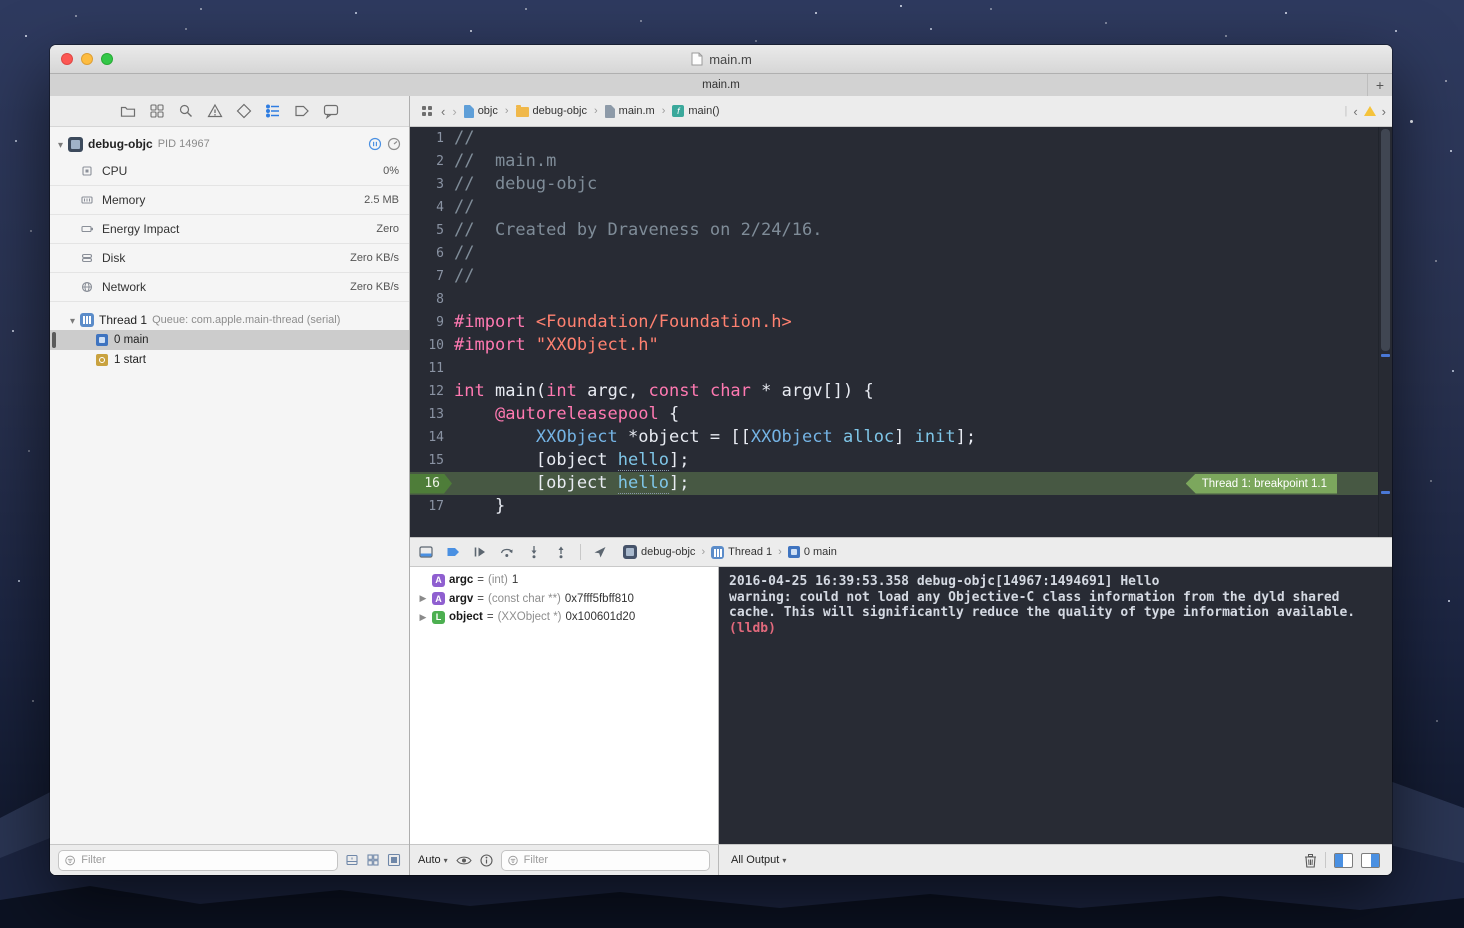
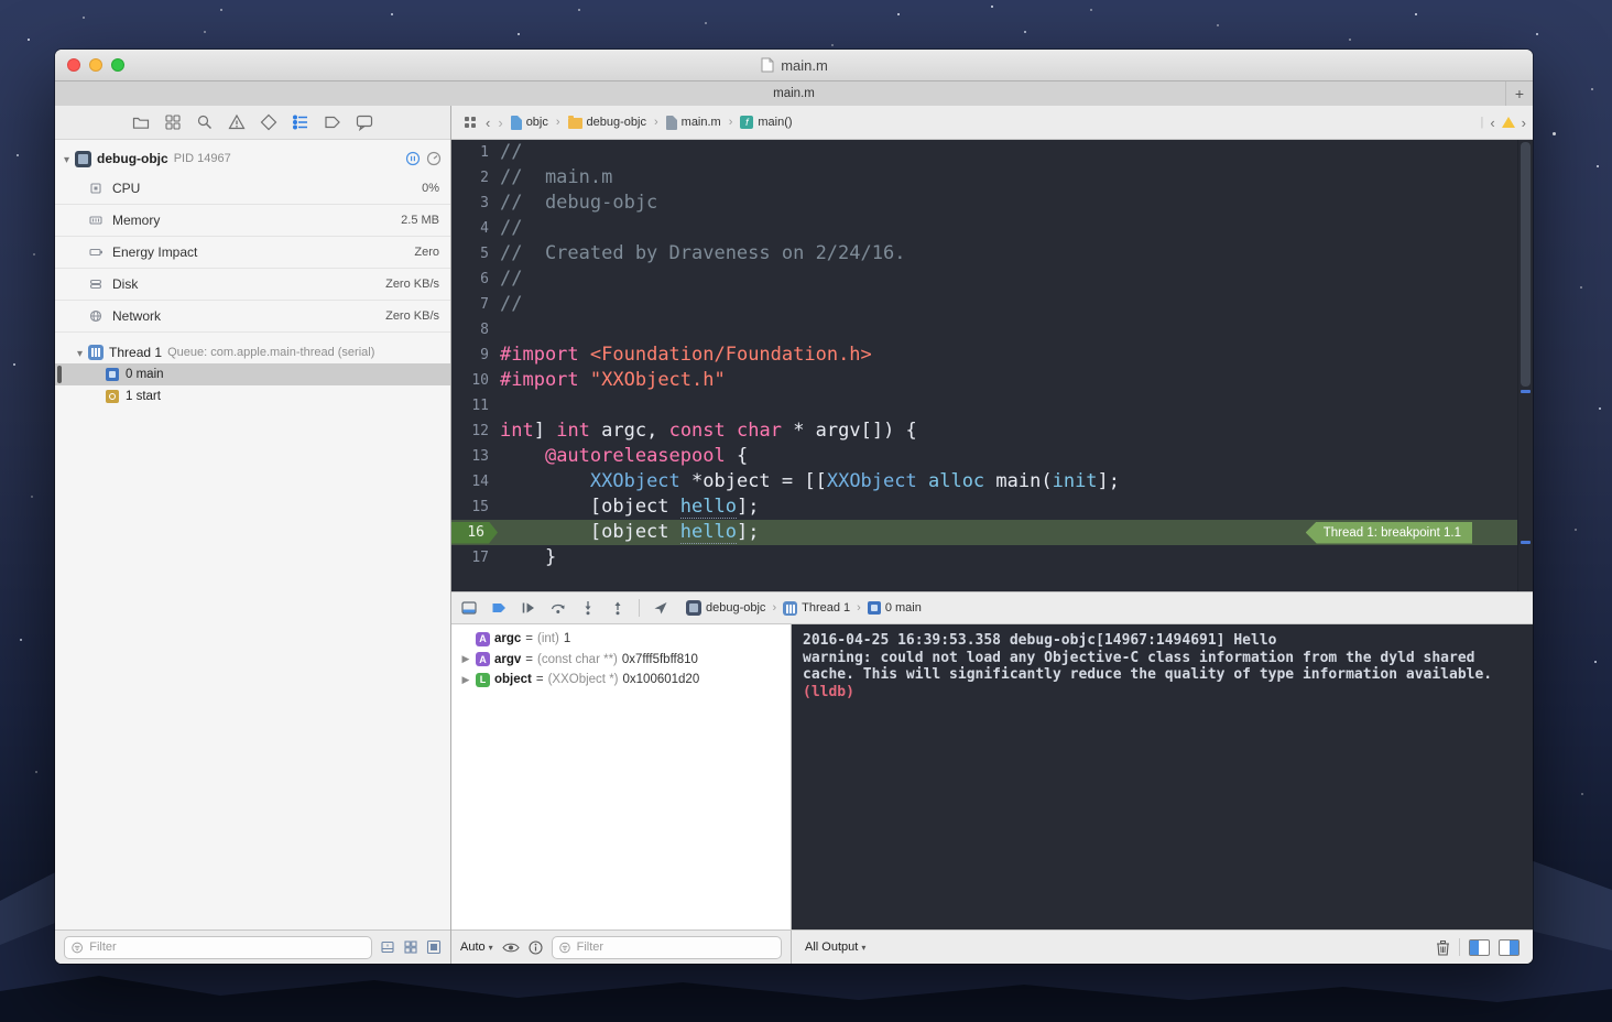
  main.m
  main.m
  debug-objc
  PID 14967
  CPU
  0%
  Memory
  2.5 MB
  Energy Impact
  Zero
  Disk
  Zero KB/s
  Network
  Zero KB/s
  Thread 1
  Queue: com.apple.main-thread (serial)
  0 main
  1 start
  Filter
  ‹
  ›
  objc
  debug-objc
  main.m
  main()
  ‹
  ›
  1
  //
  2
  // main.m
  3
  // debug-objc
  4
  //
  5
  // Created by Draveness on 2/24/16.
  6
  //
  7
  //
  8
  9
  #import <Foundation/Foundation.h>
  10
  #import "XXObject.h"
  11
  12
- int main(int argc, const char * argv[]) {
+ int] int argc, const char * argv[]) {
  13
  @autoreleasepool {
  14
- XXObject *object = [[XXObject alloc] init];
+ XXObject *object = [[XXObject alloc main(init];
  15
  [object hello];
  16
  [object hello];
  Thread 1: breakpoint 1.1
  17
  }
  debug-objc
  Thread 1
  0 main
  A
  argc
  =
  (int)
  1
  ▶
  A
  argv
  =
  (const char **)
  0x7fff5fbff810
  ▶
  L
  object
  =
  (XXObject *)
  0x100601d20
  2016-04-25 16:39:53.358 debug-objc[14967:1494691] Hello
  warning: could not load any Objective-C class information from the dyld shared
  cache. This will significantly reduce the quality of type information available.
  (lldb)
  Auto
  Filter
  All Output
